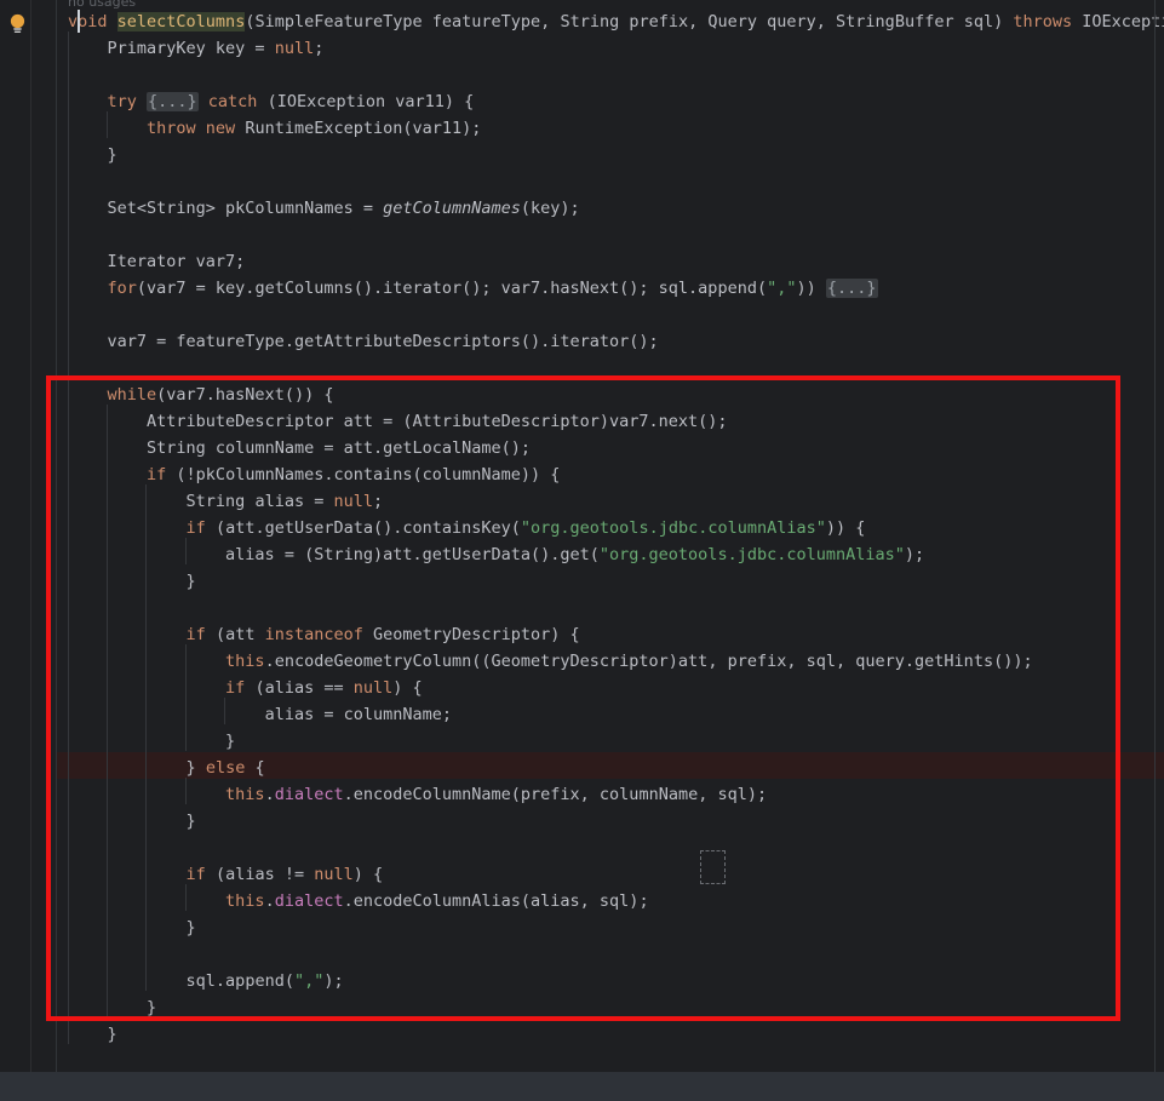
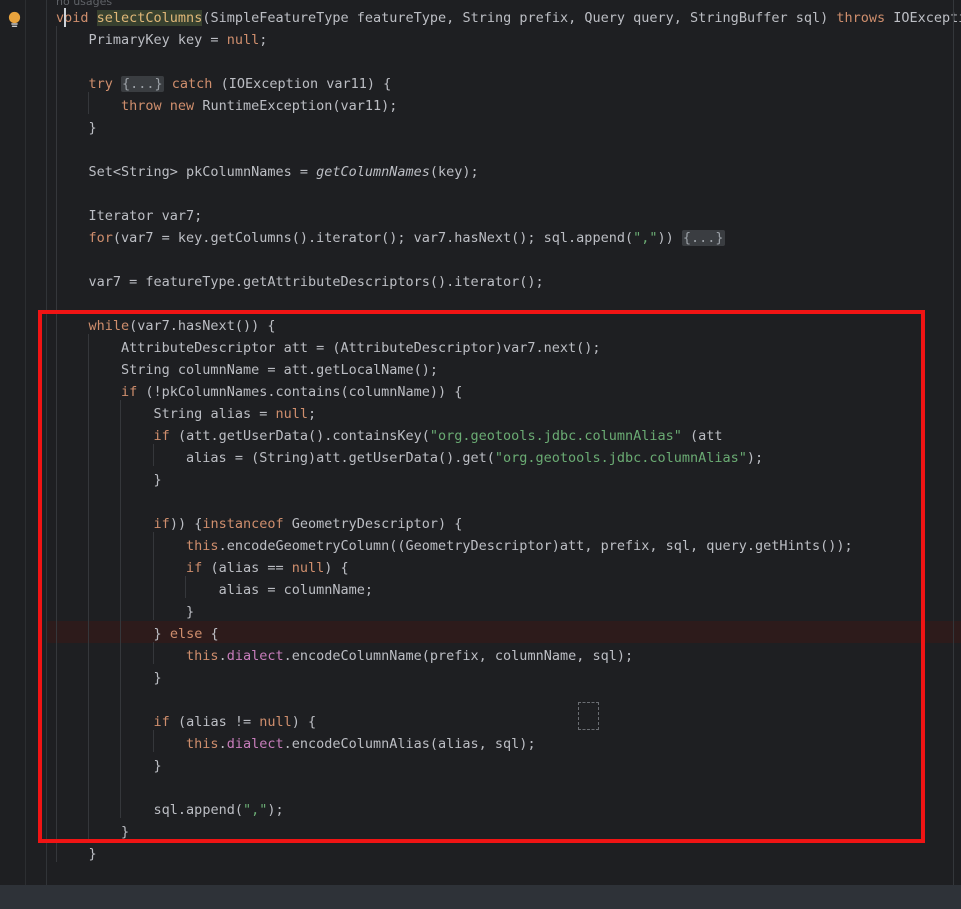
  no usages
  void selectColumns(SimpleFeatureType featureType, String prefix, Query query, StringBuffer sql) throws IOExcept
  PrimaryKey key = null;
  try {...} catch (IOException var11) {
  throw new RuntimeException(var11);
  }
  Set<String> pkColumnNames = getColumnNames(key);
  Iterator var7;
  for(var7 = key.getColumns().iterator(); var7.hasNext(); sql.append(",")) {...}
  var7 = featureType.getAttributeDescriptors().iterator();
  while(var7.hasNext()) {
  AttributeDescriptor att = (AttributeDescriptor)var7.next();
  String columnName = att.getLocalName();
  if (!pkColumnNames.contains(columnName)) {
  String alias = null;
- if (att.getUserData().containsKey("org.geotools.jdbc.columnAlias")) {
+ if (att.getUserData().containsKey("org.geotools.jdbc.columnAlias" (att
  alias = (String)att.getUserData().get("org.geotools.jdbc.columnAlias");
  }
- if (att instanceof GeometryDescriptor) {
+ if)) {instanceof GeometryDescriptor) {
  this.encodeGeometryColumn((GeometryDescriptor)att, prefix, sql, query.getHints());
  if (alias == null) {
  alias = columnName;
  }
  } else {
  this.dialect.encodeColumnName(prefix, columnName, sql);
  }
  if (alias != null) {
  this.dialect.encodeColumnAlias(alias, sql);
  }
  sql.append(",");
  }
  }
